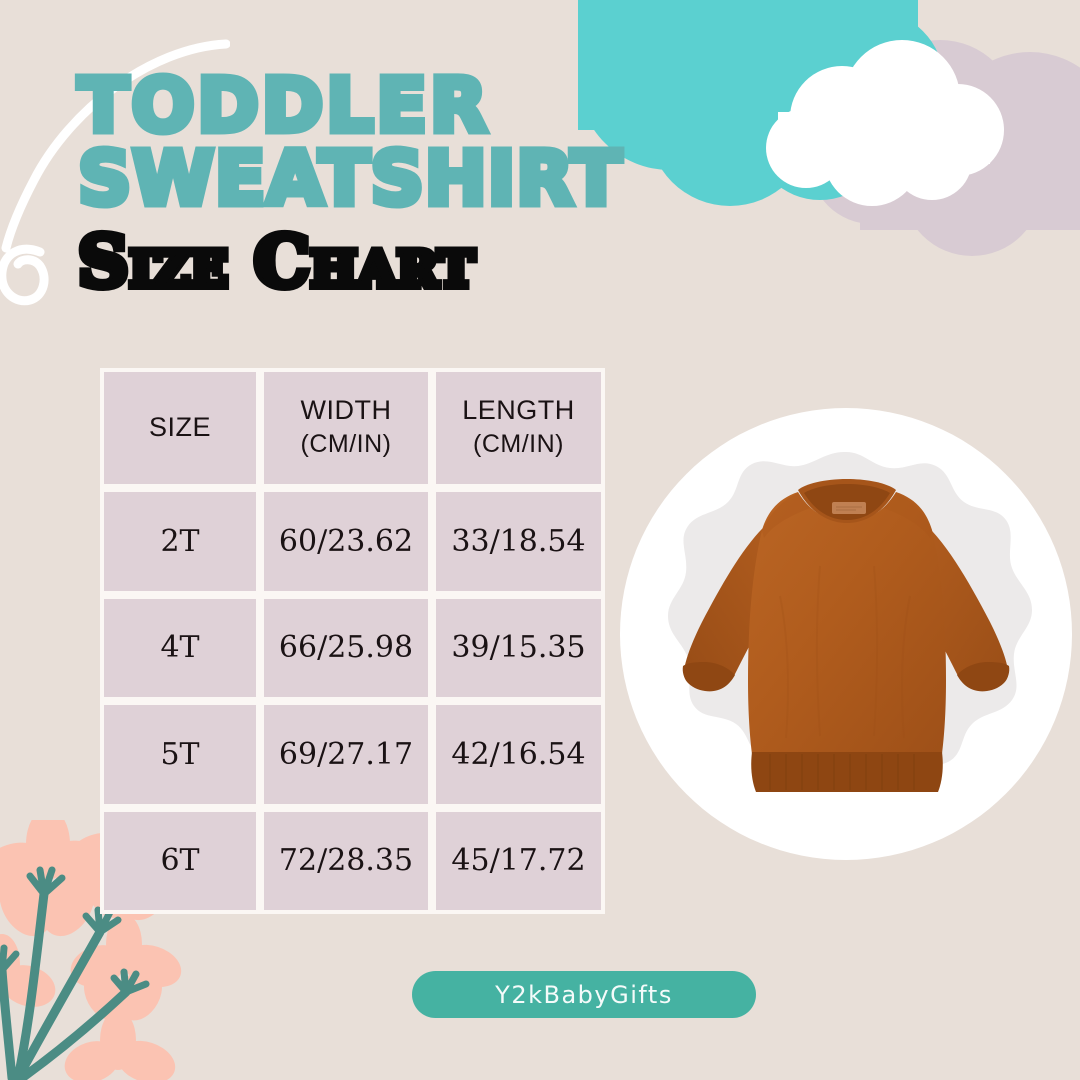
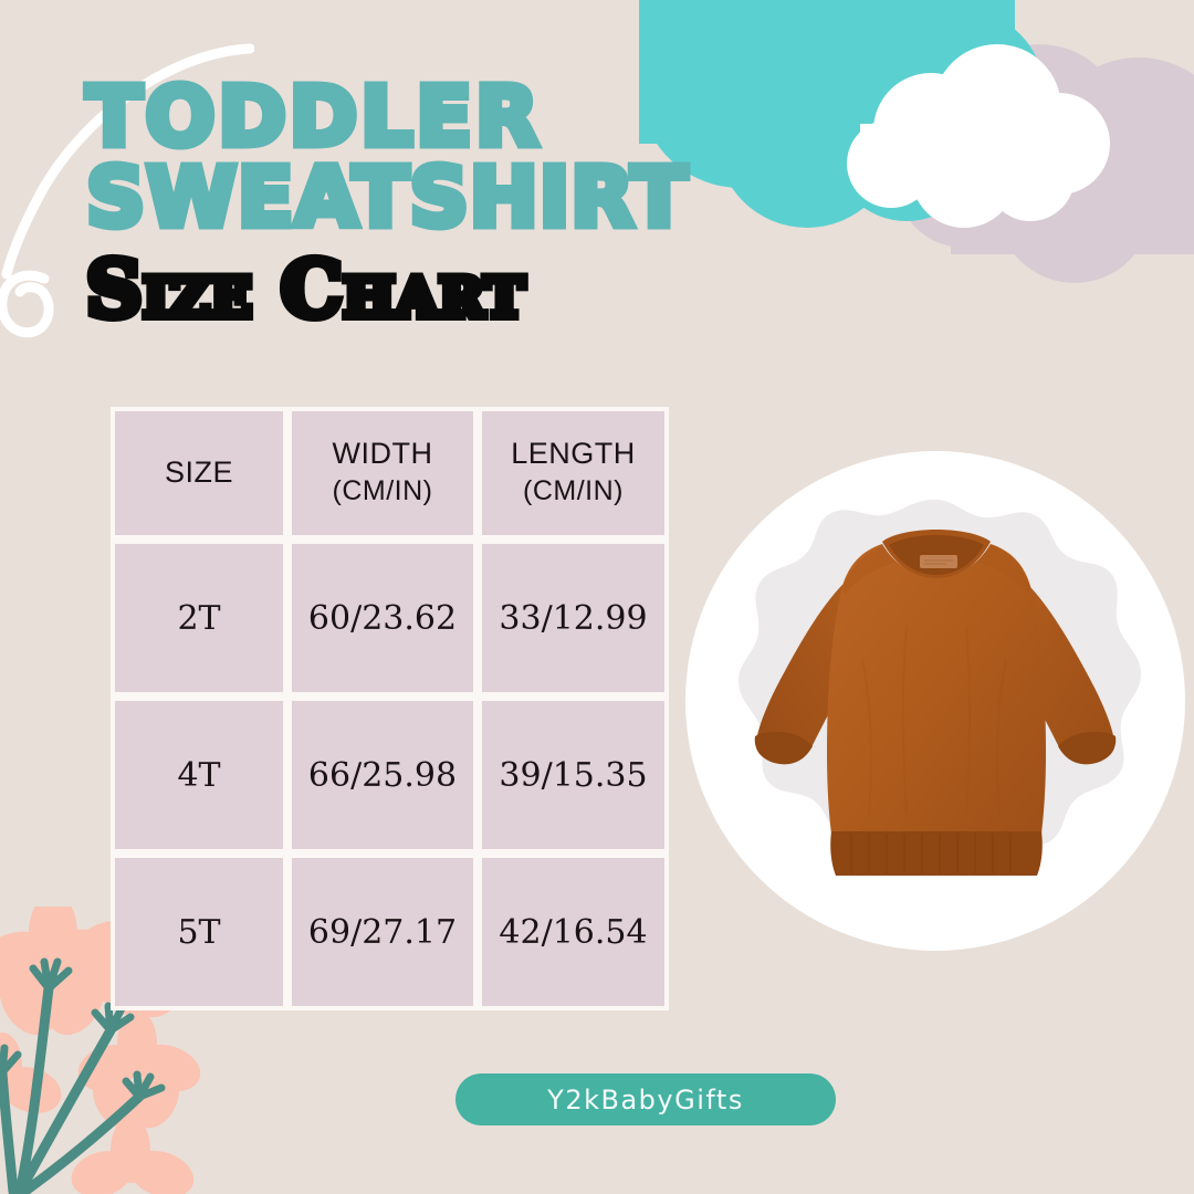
  TODDLER
  SWEATSHIRT
  Size Chart
  SIZE	WIDTH (CM/IN)	LENGTH (CM/IN)
- 2T	60/23.62	33/18.54
+ 2T	60/23.62	33/12.99
  4T	66/25.98	39/15.35
  5T	69/27.17	42/16.54
- 6T	72/28.35	45/17.72
  Y2kBabyGifts
